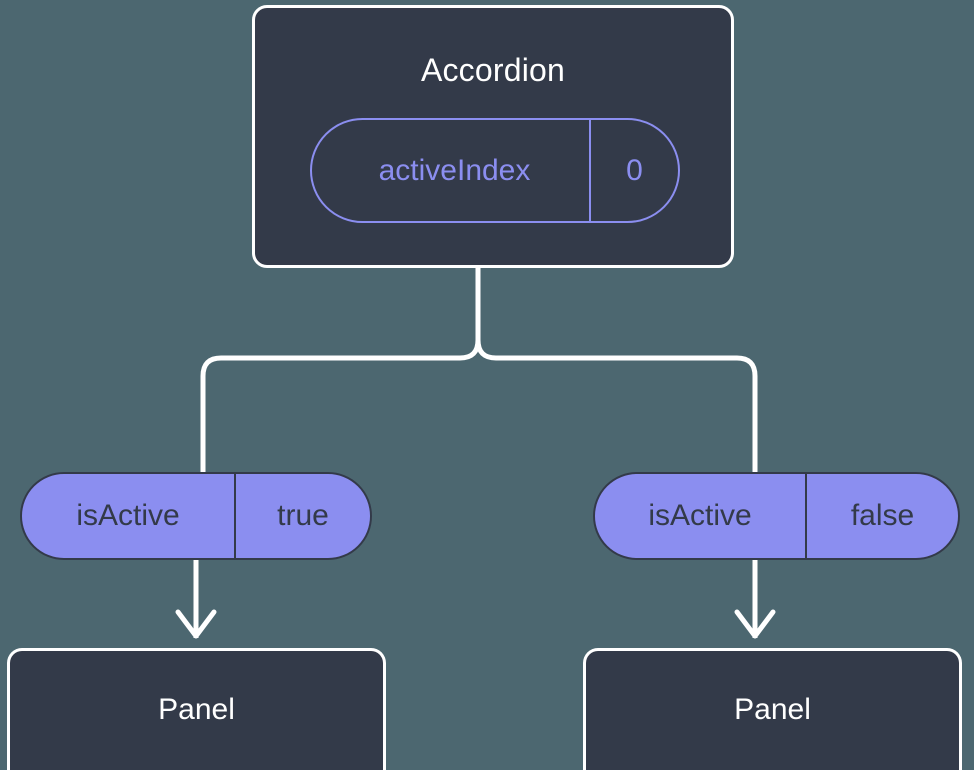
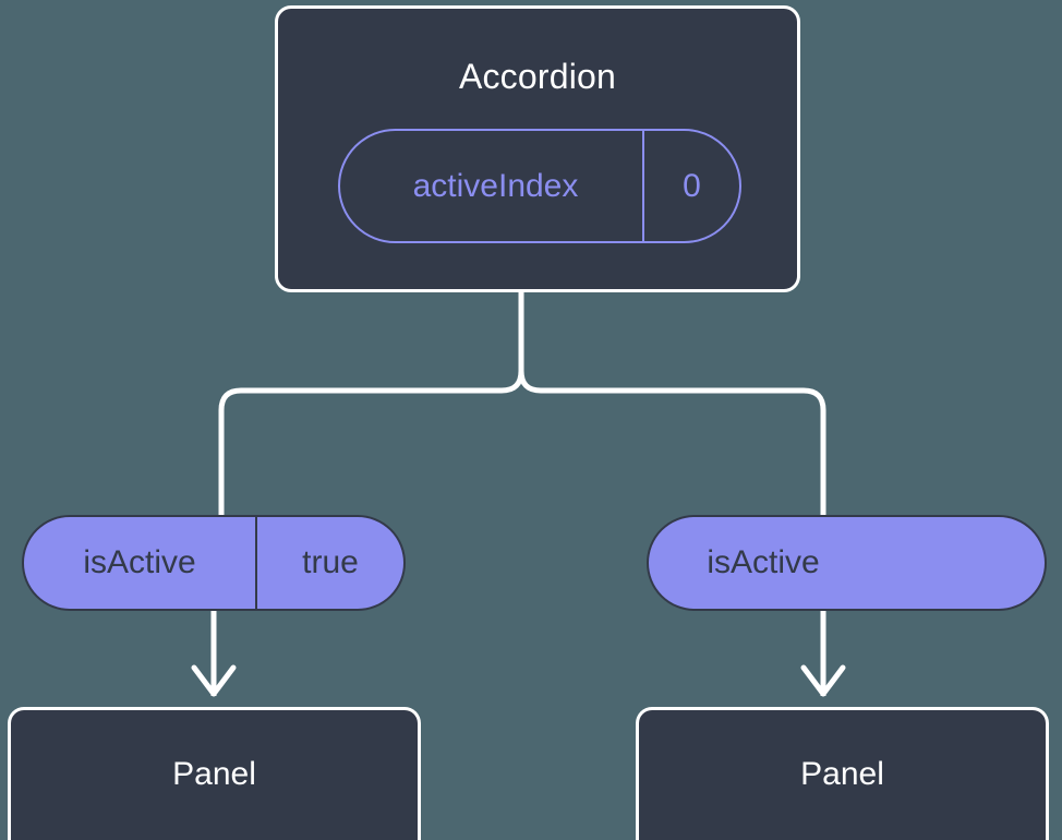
  Accordion
  activeIndex
  0
  isActive
  true
  isActive
- false
  Panel
  Panel
